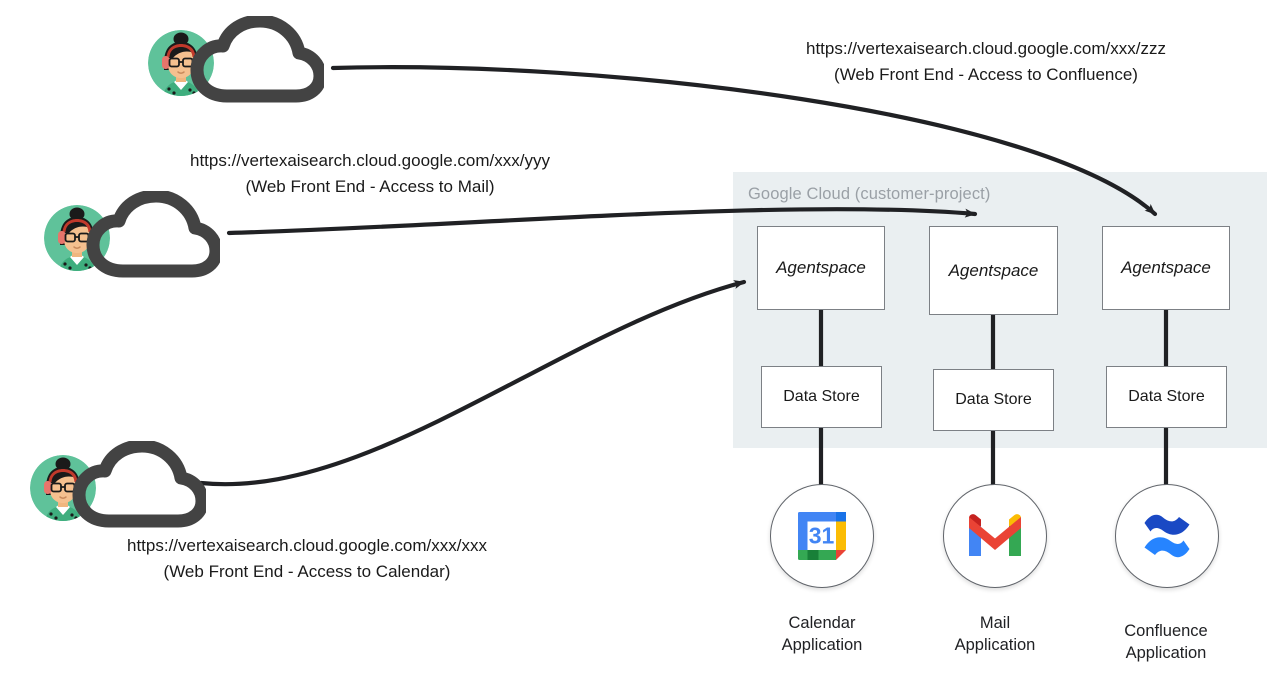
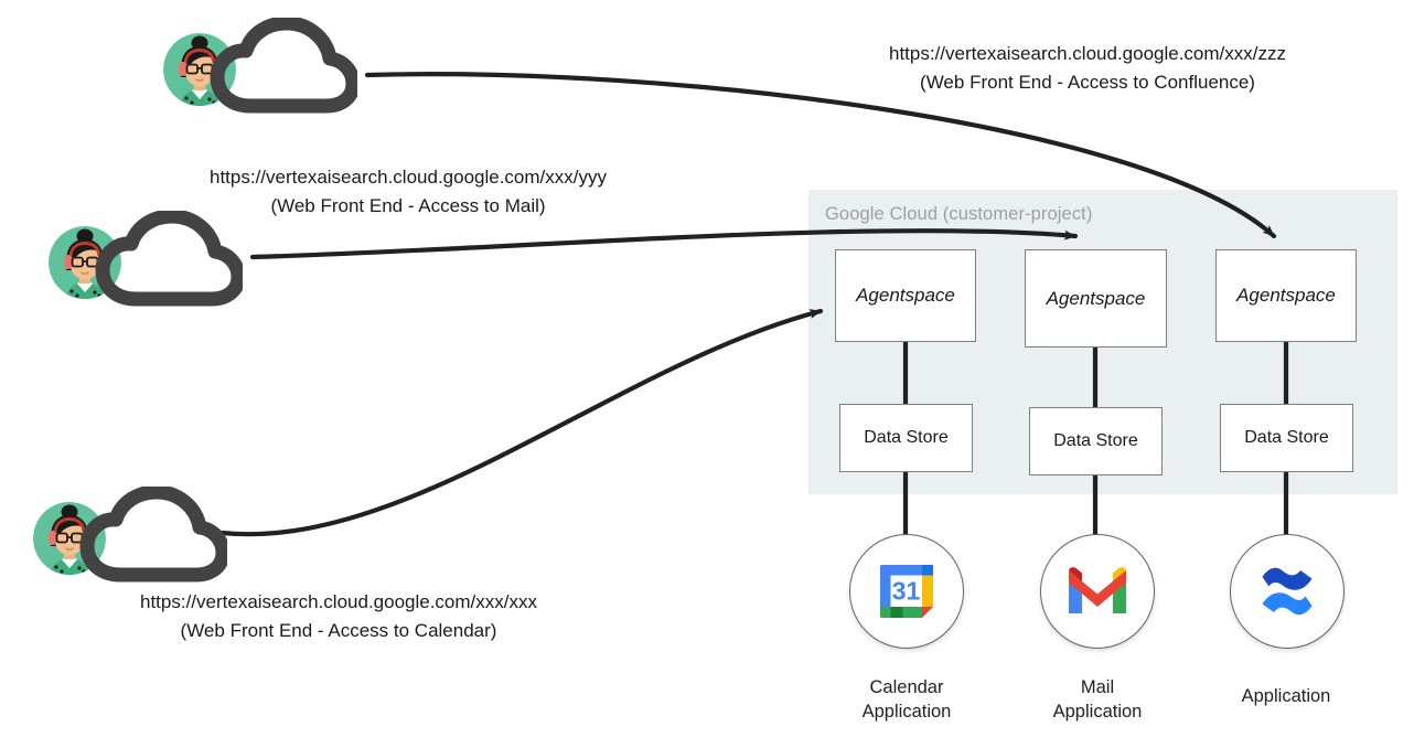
  Google Cloud (customer-project)
  Agentspace
  Agentspace
  Agentspace
  Data Store
  Data Store
  Data Store
  31
  Calendar
  Application
  Mail
  Application
- Confluence
  Application
  https://vertexaisearch.cloud.google.com/xxx/zzz
  (Web Front End - Access to Confluence)
  https://vertexaisearch.cloud.google.com/xxx/yyy
  (Web Front End - Access to Mail)
  https://vertexaisearch.cloud.google.com/xxx/xxx
  (Web Front End - Access to Calendar)
